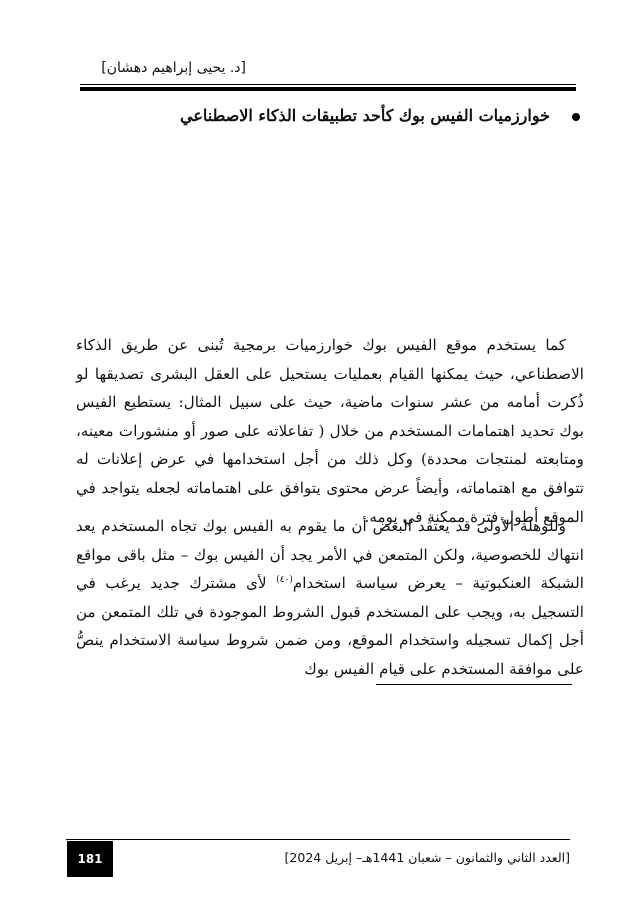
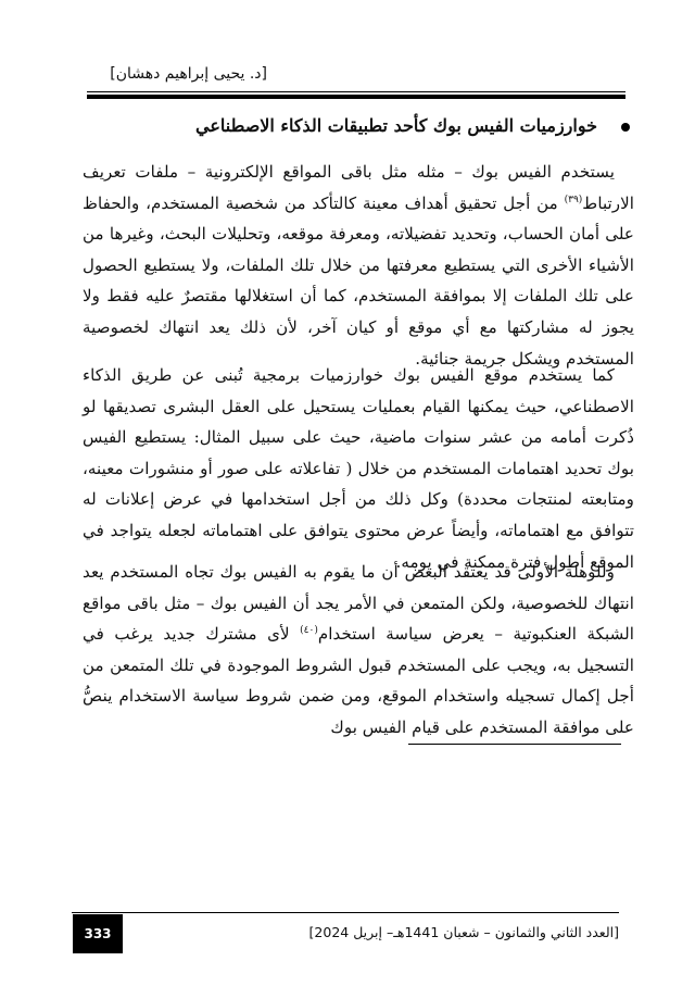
  [د. يحيى إبراهيم دهشان]
  خوارزميات الفيس بوك كأحد تطبيقات الذكاء الاصطناعي
+ يستخدم الفيس بوك – مثله مثل باقى المواقع الإلكترونية – ملفات تعريف الارتباط(٣٩) من أجل تحقيق أهداف معينة كالتأكد من شخصية المستخدم، والحفاظ على أمان الحساب، وتحديد تفضيلاته، ومعرفة موقعه، وتحليلات البحث، وغيرها من الأشياء الأخرى التي يستطيع معرفتها من خلال تلك الملفات، ولا يستطيع الحصول على تلك الملفات إلا بموافقة المستخدم، كما أن استغلالها مقتصرٌ عليه فقط ولا يجوز له مشاركتها مع أي موقع أو كيان آخر، لأن ذلك يعد انتهاك لخصوصية المستخدم ويشكل جريمة جنائية.
  كما يستخدم موقع الفيس بوك خوارزميات برمجية تُبنى عن طريق الذكاء الاصطناعي، حيث يمكنها القيام بعمليات يستحيل على العقل البشرى تصديقها لو ذُكرت أمامه من عشر سنوات ماضية، حيث على سبيل المثال: يستطيع الفيس بوك تحديد اهتمامات المستخدم من خلال ( تفاعلاته على صور أو منشورات معينه، ومتابعته لمنتجات محددة) وكل ذلك من أجل استخدامها في عرض إعلانات له تتوافق مع اهتماماته، وأيضاً عرض محتوى يتوافق على اهتماماته لجعله يتواجد في الموقع أطول فترة ممكنة في يومه.
  وللوهلة الأولى قد يعتقد البعض أن ما يقوم به الفيس بوك تجاه المستخدم يعد انتهاك للخصوصية، ولكن المتمعن في الأمر يجد أن الفيس بوك – مثل باقى مواقع الشبكة العنكبوتية – يعرض سياسة استخدام(٤٠) لأى مشترك جديد يرغب في التسجيل به، ويجب على المستخدم قبول الشروط الموجودة في تلك المتمعن من أجل إكمال تسجيله واستخدام الموقع، ومن ضمن شروط سياسة الاستخدام ينصُّ على موافقة المستخدم على قيام الفيس بوك
- 181
+ 333
  [العدد الثاني والثمانون – شعبان 1441هـ– إبريل 2024]
